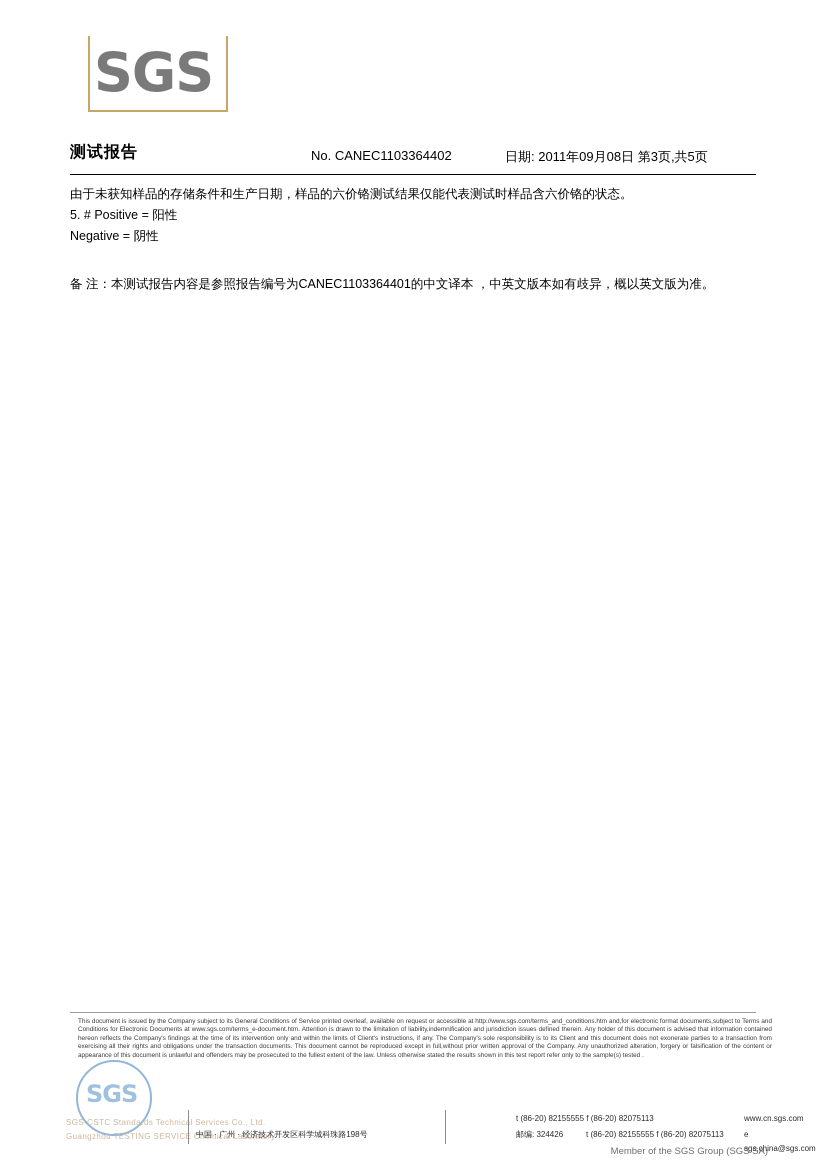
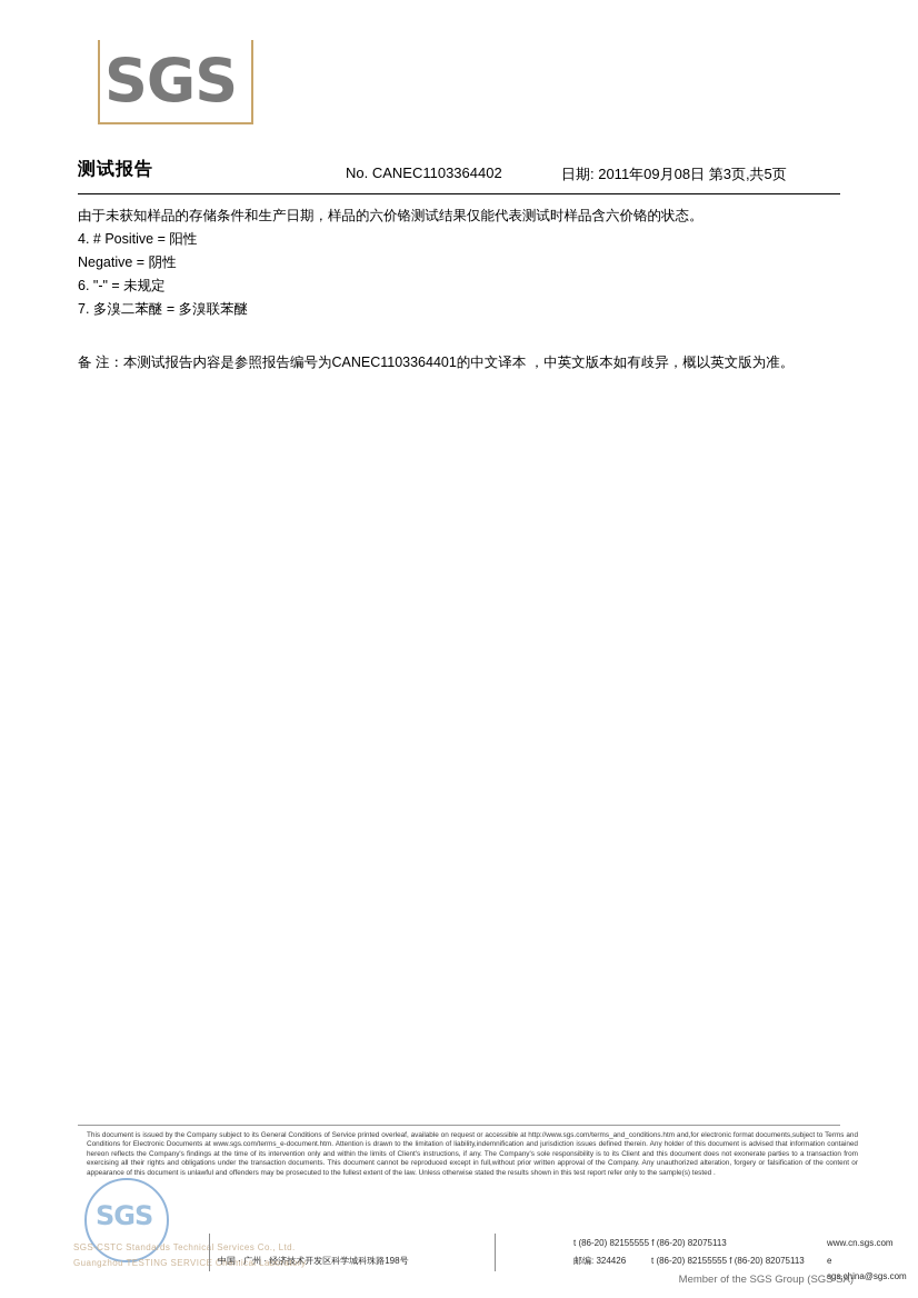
  SGS
  测试报告
  No. CANEC1103364402
  日期: 2011年09月08日 第3页,共5页
  由于未获知样品的存储条件和生产日期，样品的六价铬测试结果仅能代表测试时样品含六价铬的状态。
- 5. # Positive = 阳性
+ 4. # Positive = 阳性
  Negative = 阴性
+ 6. "-" = 未规定
+ 7. 多溴二苯醚 = 多溴联苯醚
  备 注：本测试报告内容是参照报告编号为CANEC1103364401的中文译本 ，中英文版本如有歧异，概以英文版为准。
  SGS
  SGS-CSTC Standards Technicl Services Co., Ltd.
  Guangzhou TESTING SERVIC Chemical Laboratory
  t (86-20) 82155555 f (86-20) 82075113
  www.cn.sgs.com
  中国 · 广州 · 经济技术开发区科学城科珠路198号
  邮编: 324426
  t (86-20) 82155555 f (86-20) 82075113
  e sgs.china@sgs.com
  Member of the SGS Group (SGS SA)
